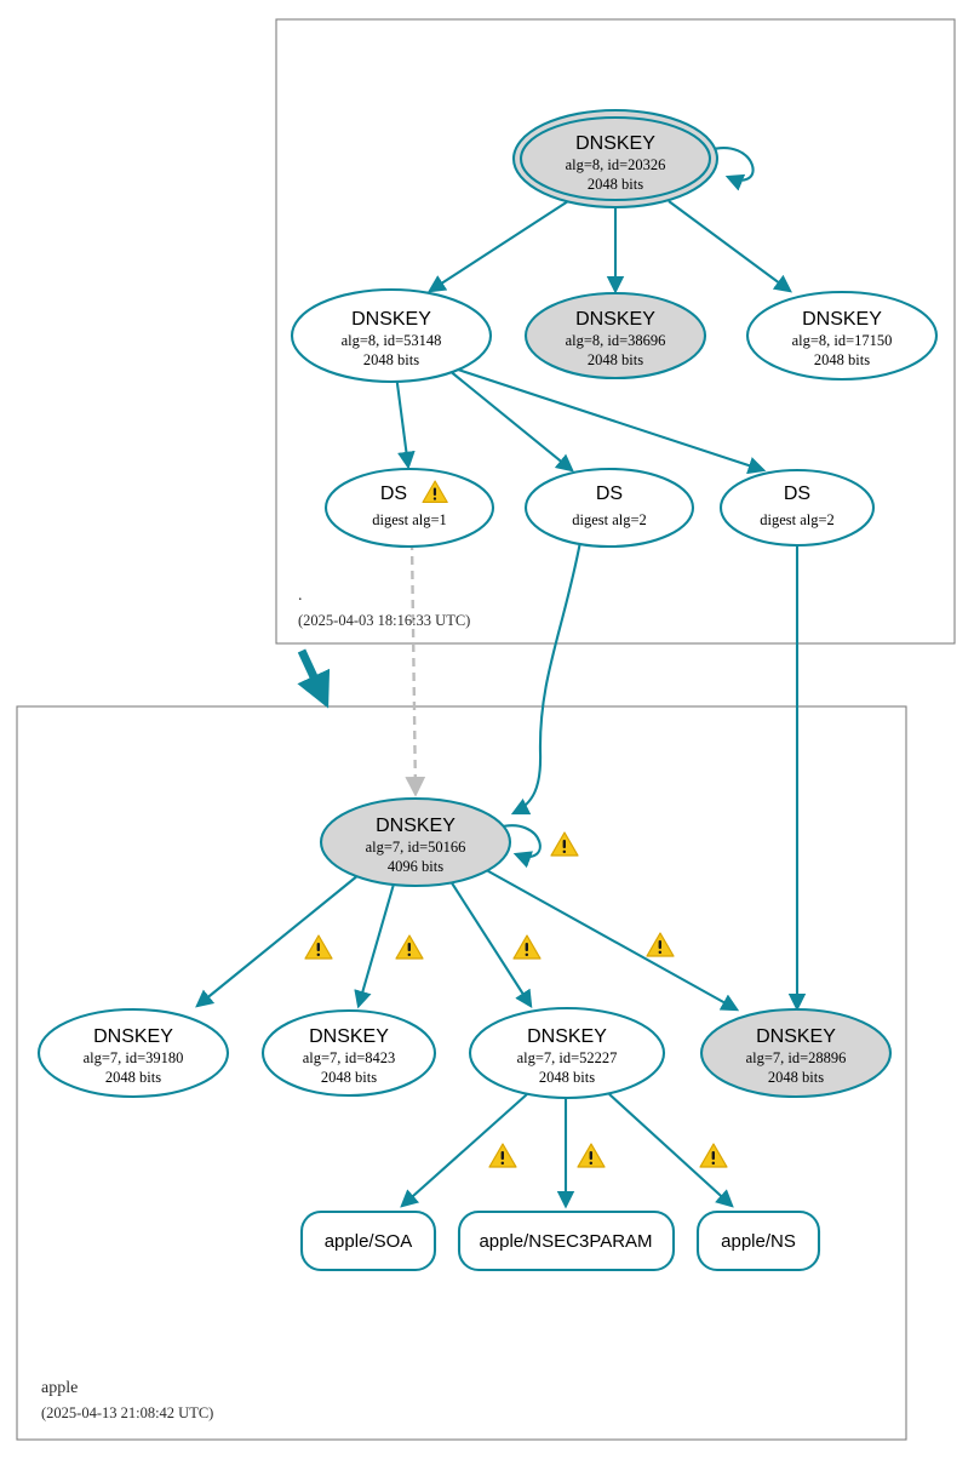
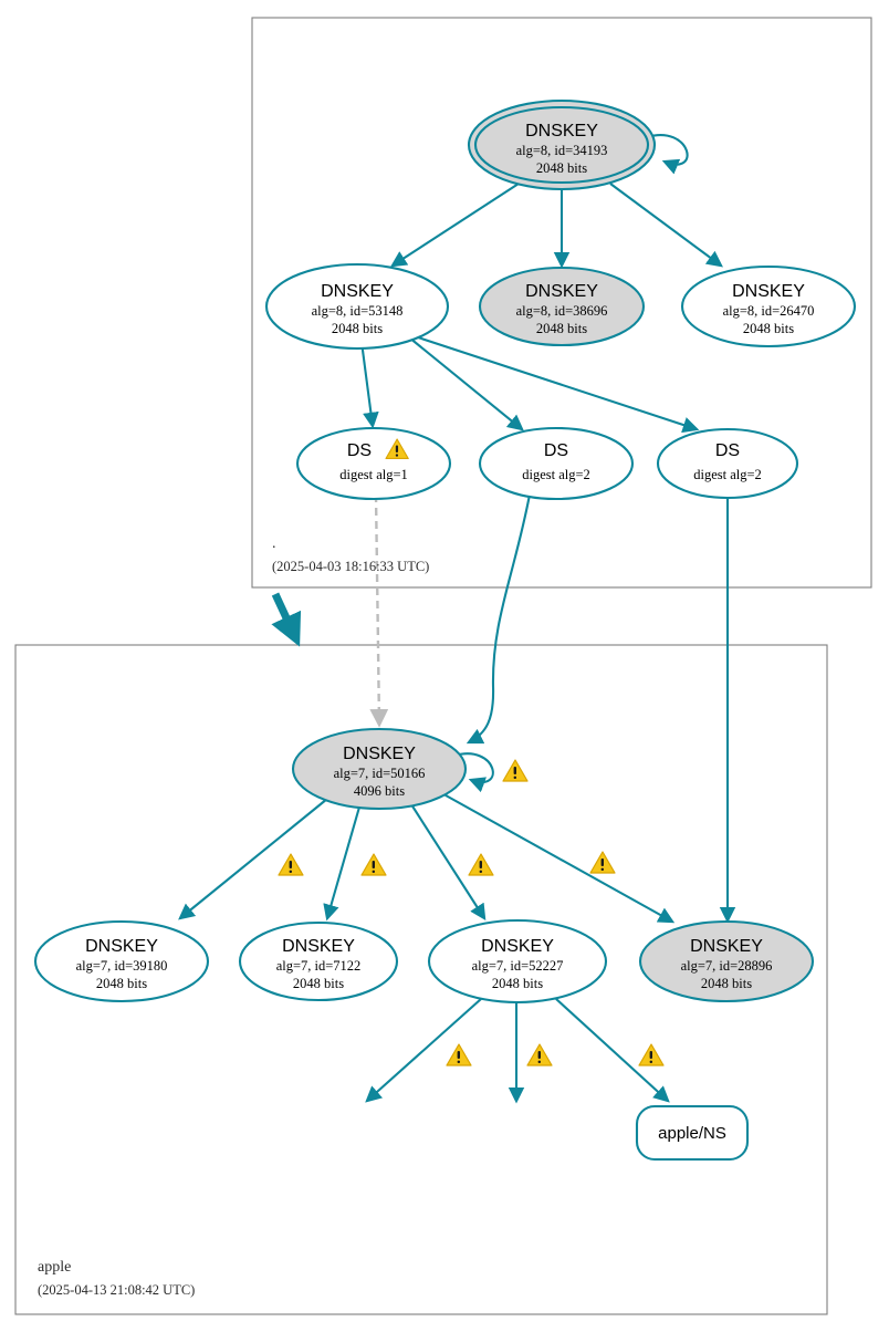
  DNSKEY
- alg=8, id=20326
+ alg=8, id=34193
  2048 bits
  DNSKEY
  alg=8, id=53148
  2048 bits
  DNSKEY
  alg=8, id=38696
  2048 bits
  DNSKEY
- alg=8, id=17150
+ alg=8, id=26470
  2048 bits
  DS
  digest alg=1
  DS
  digest alg=2
  DS
  digest alg=2
  .
  (2025-04-03 18:16:33 UTC)
  DNSKEY
  alg=7, id=50166
  4096 bits
  DNSKEY
  alg=7, id=39180
  2048 bits
  DNSKEY
- alg=7, id=8423
+ alg=7, id=7122
  2048 bits
  DNSKEY
  alg=7, id=52227
  2048 bits
  DNSKEY
  alg=7, id=28896
  2048 bits
- apple/SOA
- apple/NSEC3PARAM
  apple/NS
  apple
  (2025-04-13 21:08:42 UTC)
